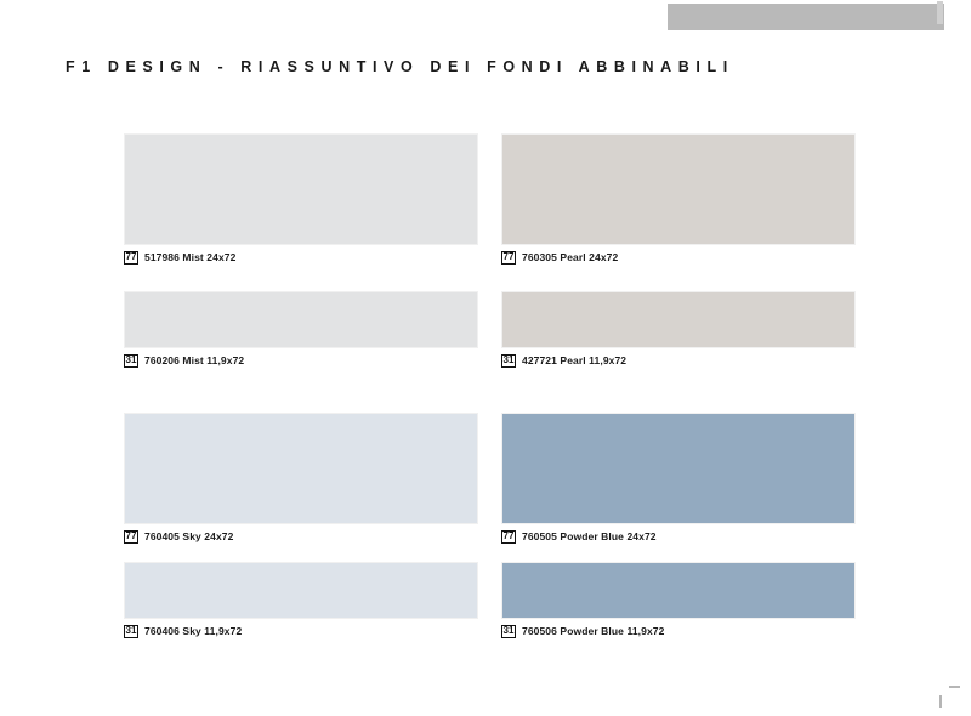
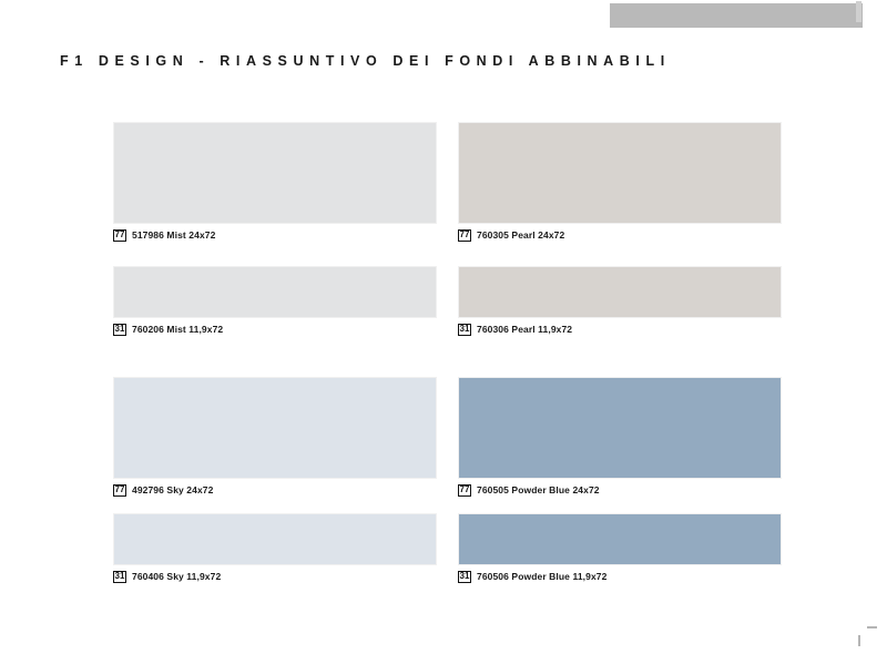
  F1 DESIGN - RIASSUNTIVO DEI FONDI ABBINABILI
  77
  517986 Mist 24x72
  31
  760206 Mist 11,9x72
  77
- 760405 Sky 24x72
+ 492796 Sky 24x72
  31
  760406 Sky 11,9x72
  77
  760305 Pearl 24x72
  31
- 427721 Pearl 11,9x72
+ 760306 Pearl 11,9x72
  77
  760505 Powder Blue 24x72
  31
  760506 Powder Blue 11,9x72
